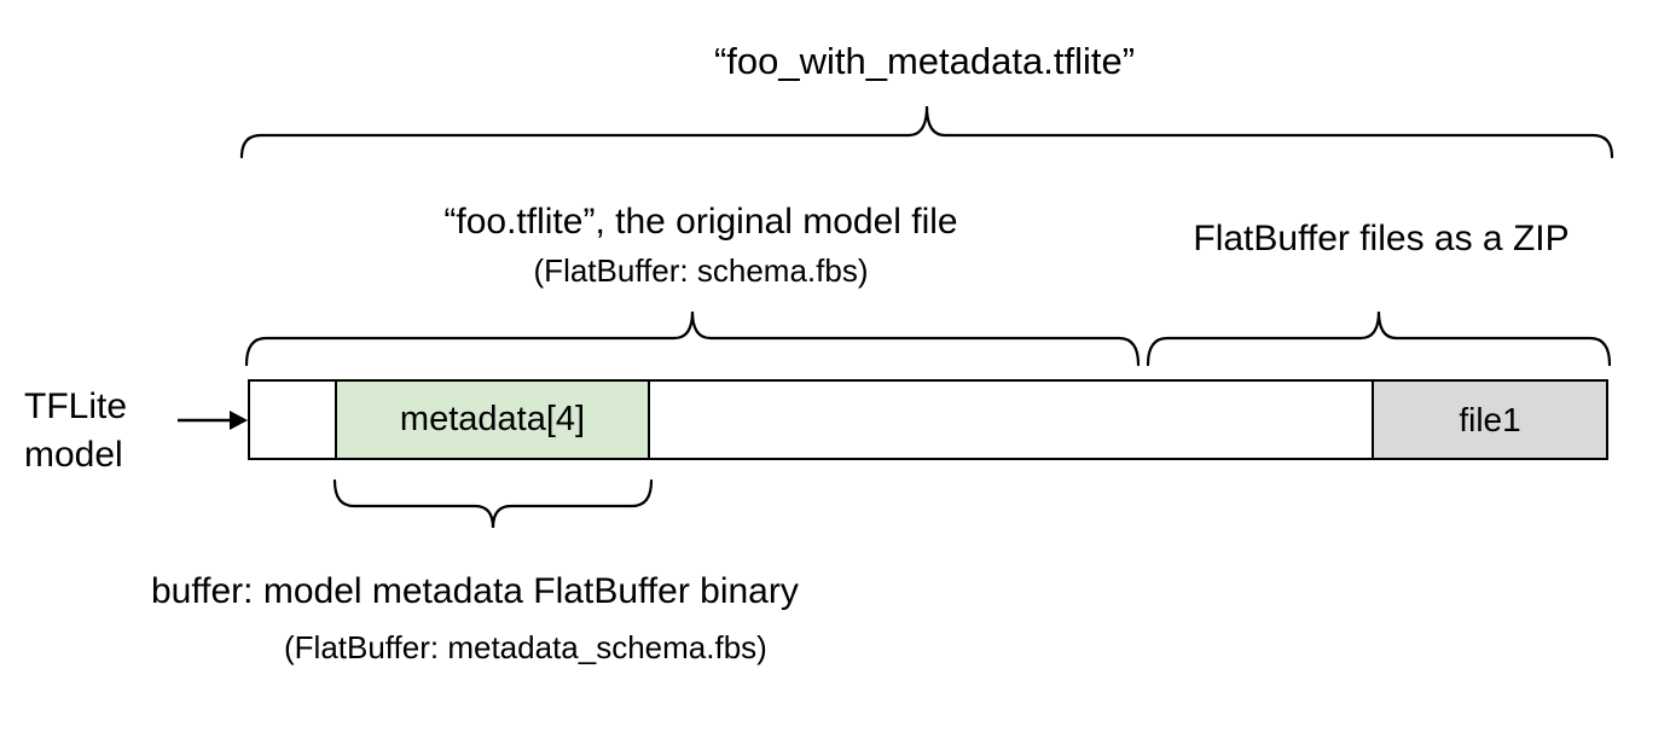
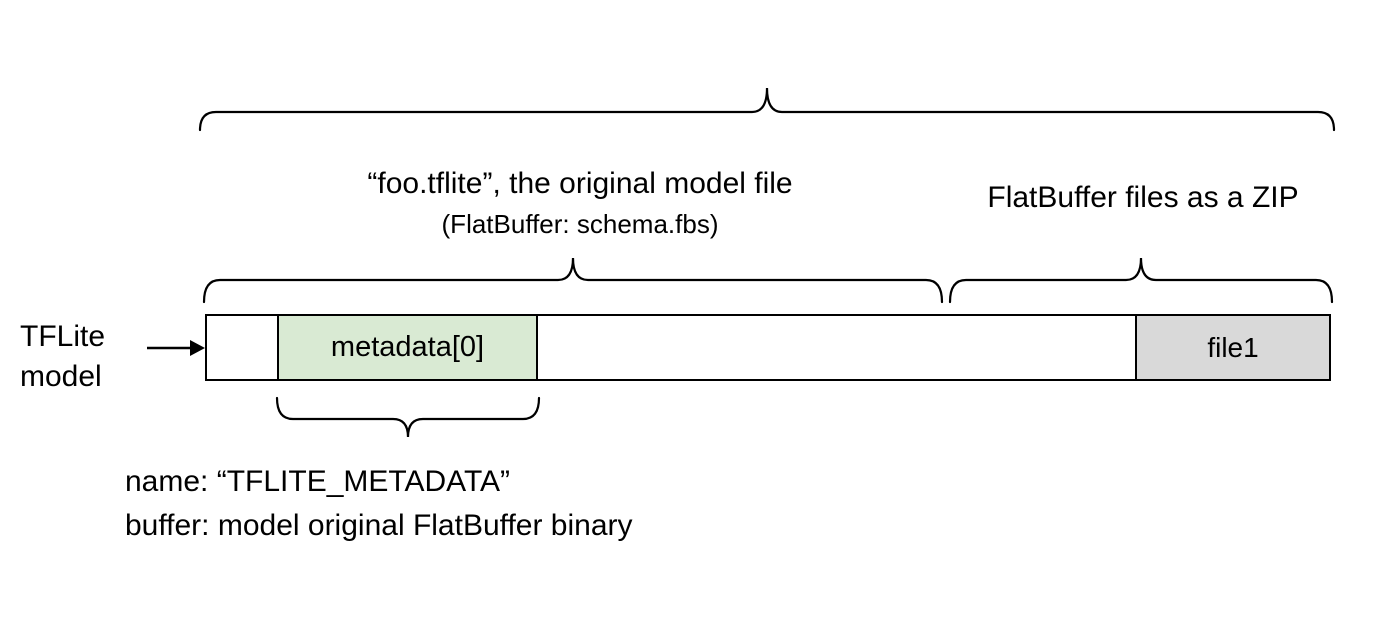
- “foo_with_metadata.tflite”
  “foo.tflite”, the original model file
  (FlatBuffer: schema.fbs)
  FlatBuffer files as a ZIP
  TFLite
  model
- metadata[4]
+ metadata[0]
  file1
+ name: “TFLITE_METADATA”
- buffer: model metadata FlatBuffer binary
+ buffer: model original FlatBuffer binary
- (FlatBuffer: metadata_schema.fbs)
